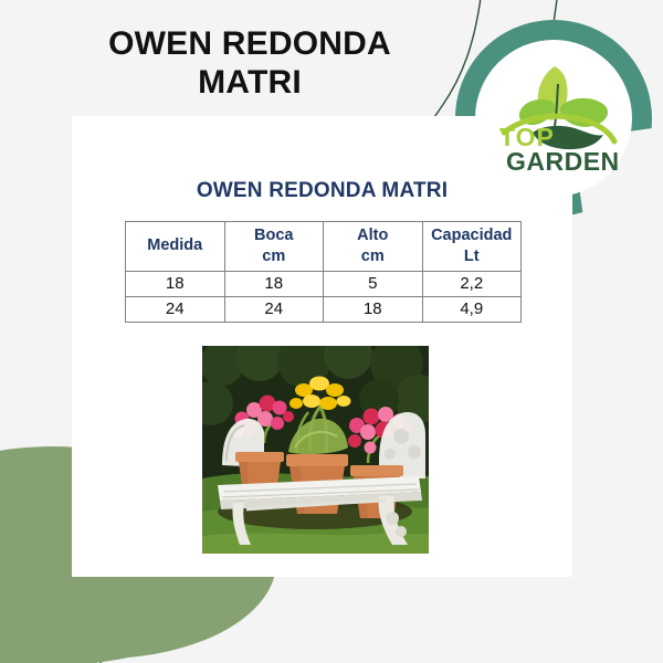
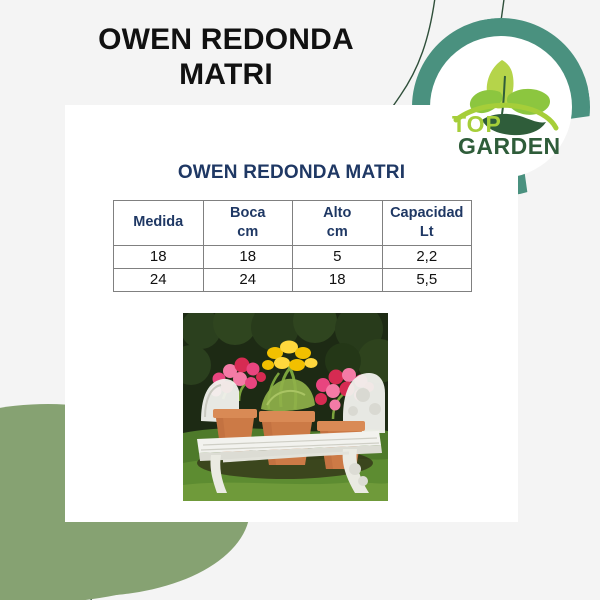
  OWEN REDONDA
  MATRI
  TOP
  GARDEN
  OWEN REDONDA MATRI
  Medida	Boca cm	Alto cm	Capacidad Lt
  18	18	5	2,2
- 24	24	18	4,9
+ 24	24	18	5,5
